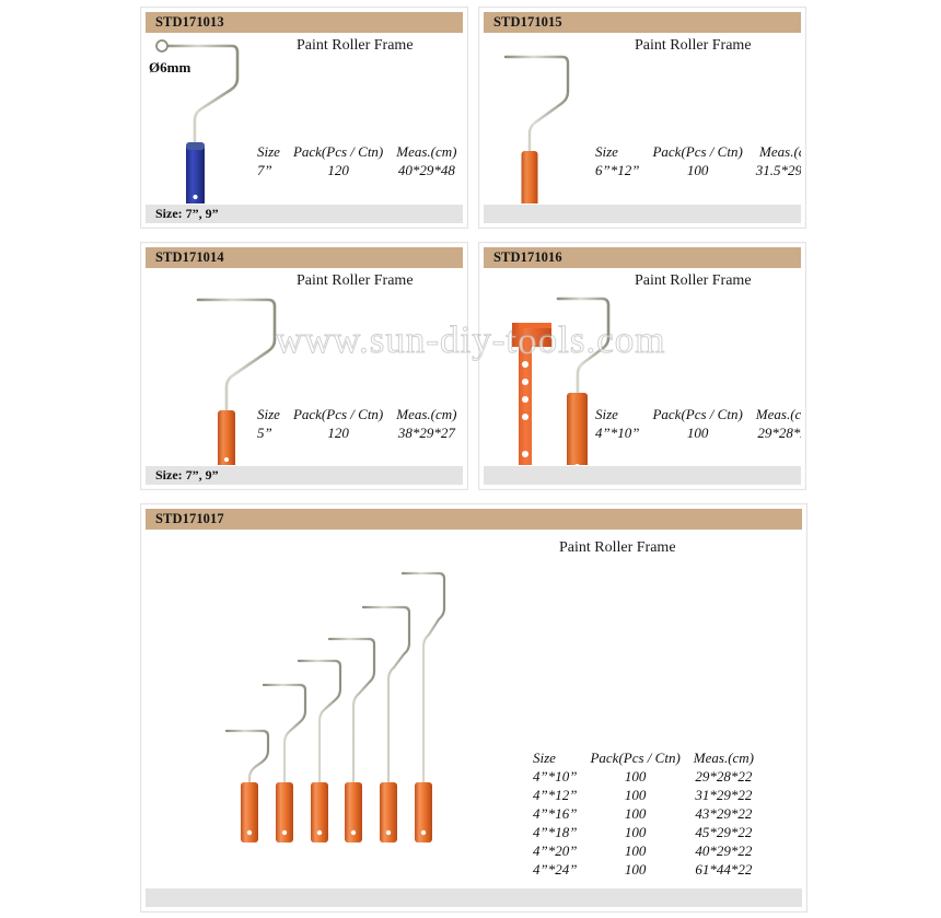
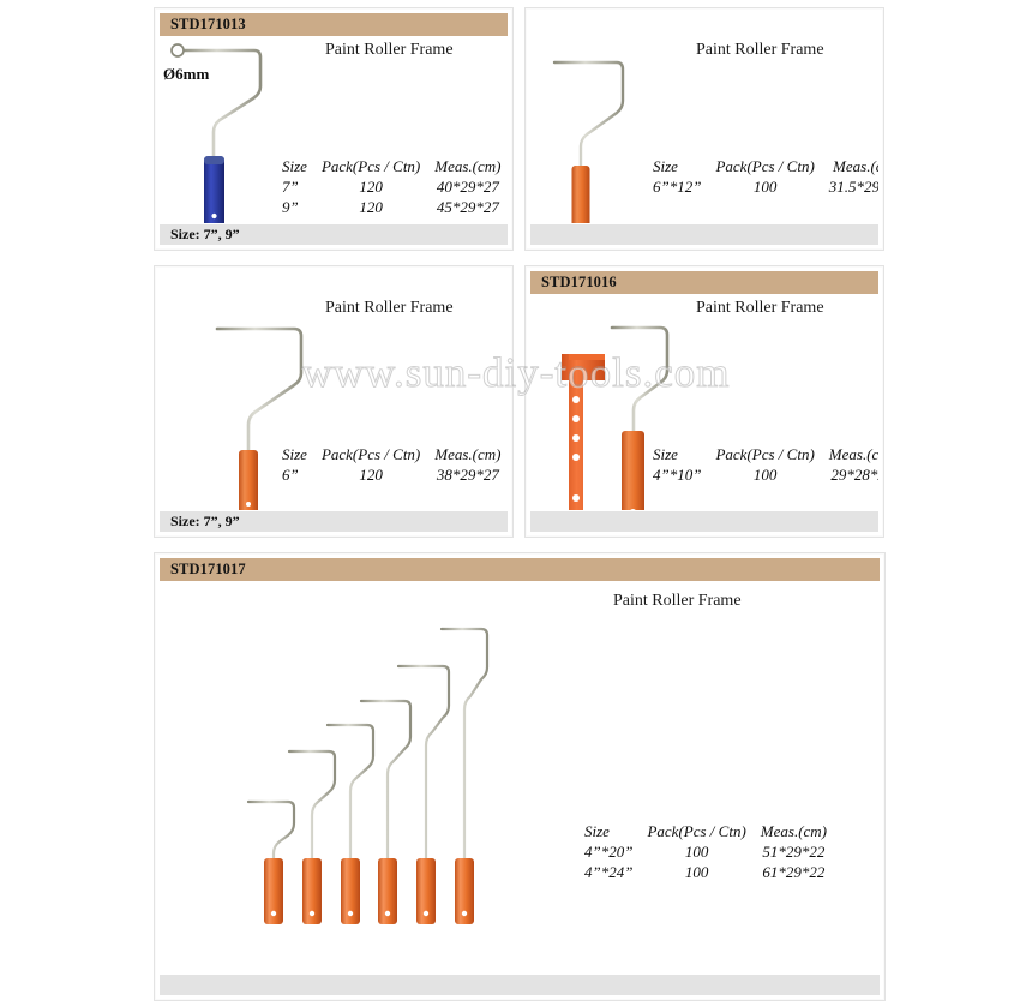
  STD171013
  Paint Roller Frame
  Ø6mm
  Size	Pack(Pcs / Ctn)	Meas.(cm)
- 7”	120	40*29*48
+ 7”	120	40*29*27
+ 9”	120	45*29*27
  Size: 7”, 9”
- STD171015
  Paint Roller Frame
  Size	Pack(Pcs / Ctn)	Meas.(
  6”*12”	100	31.5*29
- STD171014
  Paint Roller Frame
  Size	Pack(Pcs / Ctn)	Meas.(cm)
- 5”	120	38*29*27
+ 6”	120	38*29*27
  Size: 7”, 9”
  STD171016
  Paint Roller Frame
  Size	Pack(Pcs / Ctn)	Meas.(c
  4”*10”	100	29*28*
  STD171017
  Paint Roller Frame
  Size	Pack(Pcs / Ctn)	Meas.(cm)
- 4”*10”	100	29*28*22
- 4”*12”	100	31*29*22
- 4”*16”	100	43*29*22
- 4”*18”	100	45*29*22
- 4”*20”	100	40*29*22
+ 4”*20”	100	51*29*22
- 4”*24”	100	61*44*22
+ 4”*24”	100	61*29*22
  www.sun-diy-tools.com
